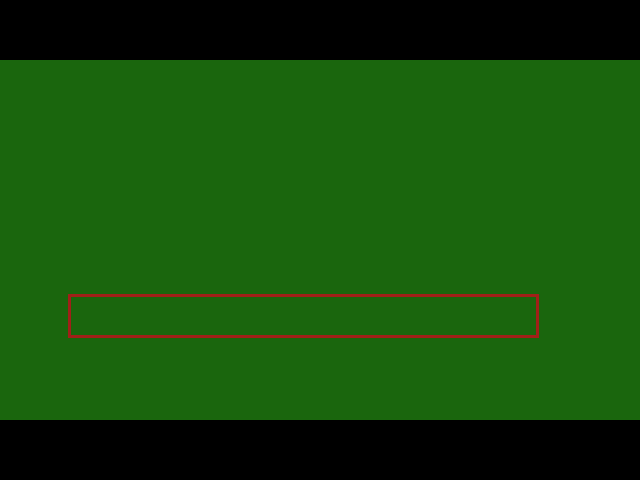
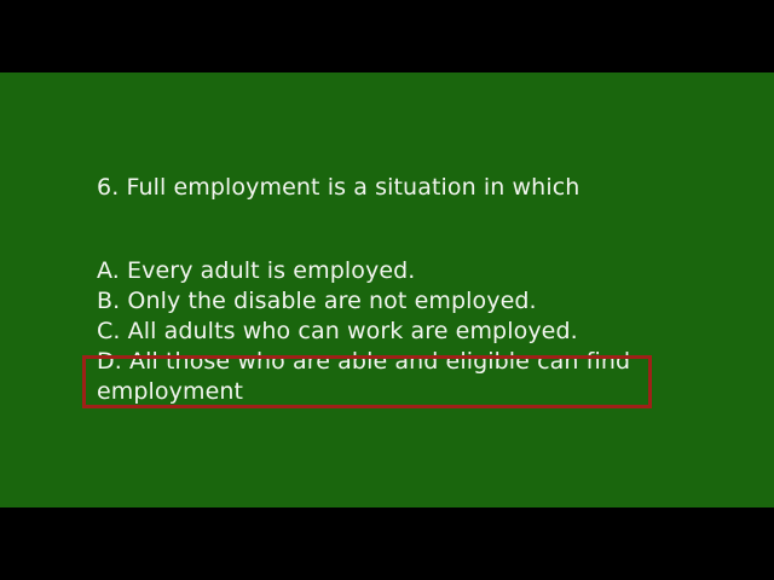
+ 6. Full employment is a situation in which
+ A. Every adult is employed.
+ B. Only the disable are not employed.
+ C. All adults who can work are employed.
+ D. All those who are able and eligible can find employment
